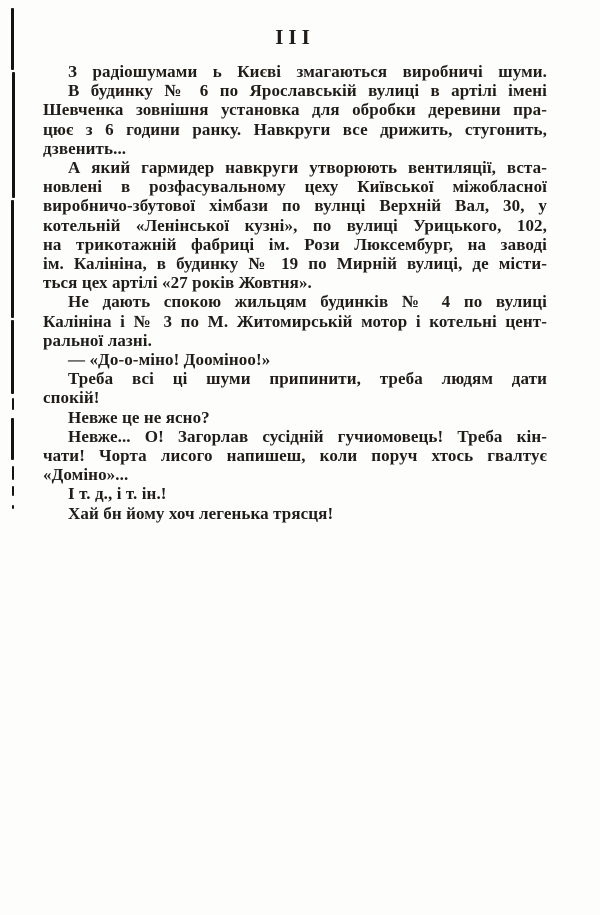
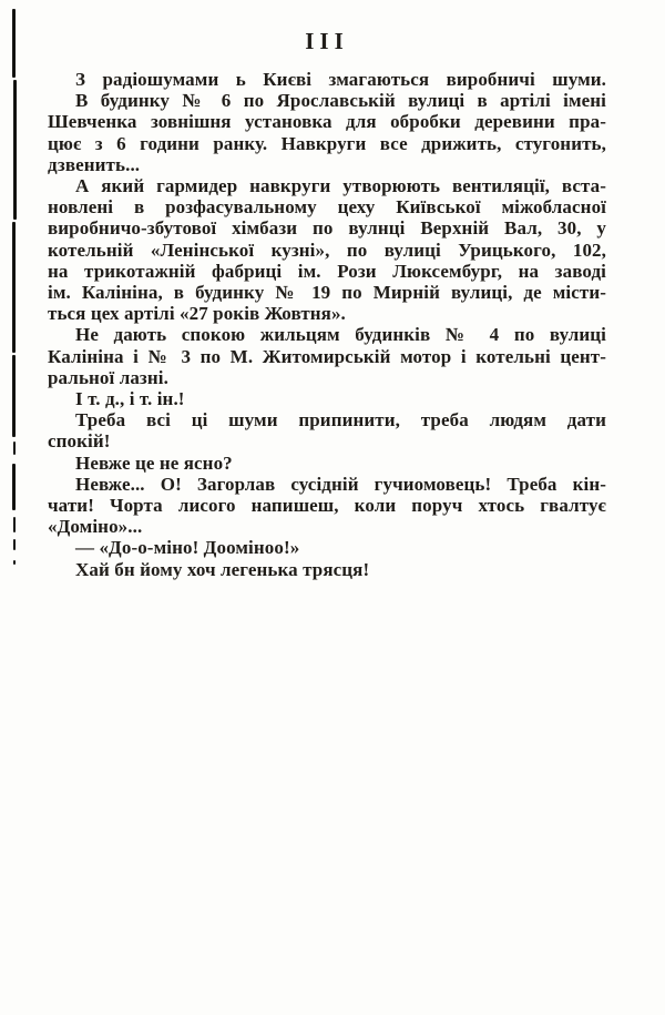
  III
  З радіошумами ь Києві змагаються виробничі шуми.
  В будинку № 6 по Ярославській вулиці в артілі імені
  Шевченка зовнішня установка для обробки деревини пра-
  цює з 6 години ранку. Навкруги все дрижить, стугонить,
  дзвенить...
  А який гармидер навкруги утворюють вентиляції, вста-
  новлені в розфасувальному цеху Київської міжобласної
  виробничо-збутової хімбази по вулнці Верхній Вал, 30, у
  котельній «Ленінської кузні», по вулиці Урицького, 102,
  на трикотажній фабриці ім. Рози Люксембург, на заводі
  ім. Калініна, в будинку № 19 по Мирній вулиці, де місти-
  ться цех артілі «27 років Жовтня».
  Не дають спокою жильцям будинків № 4 по вулиці
  Калініна і № 3 по М. Житомирській мотор і котельні цент-
  ральної лазні.
- — «До-о-міно! Доомінoo!»
+ І т. д., і т. ін.!
  Треба всі ці шуми припинити, треба людям дати
  спокій!
  Невже це не ясно?
  Невже... О! Загорлав сусідній гучиомовець! Треба кін-
  чати! Чорта лисого напишеш, коли поруч хтось гвалтує
  «Доміно»...
- І т. д., і т. ін.!
+ — «До-о-міно! Доомінoo!»
  Хай бн йому хоч легенька трясця!
